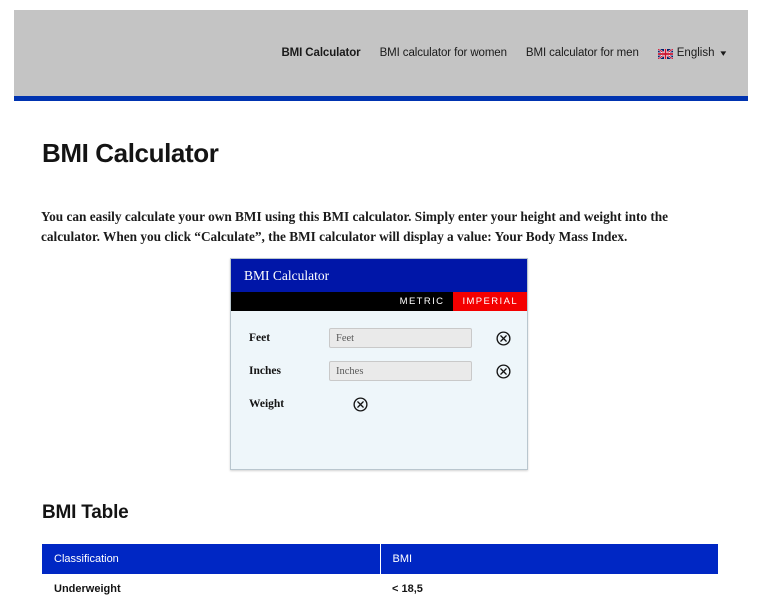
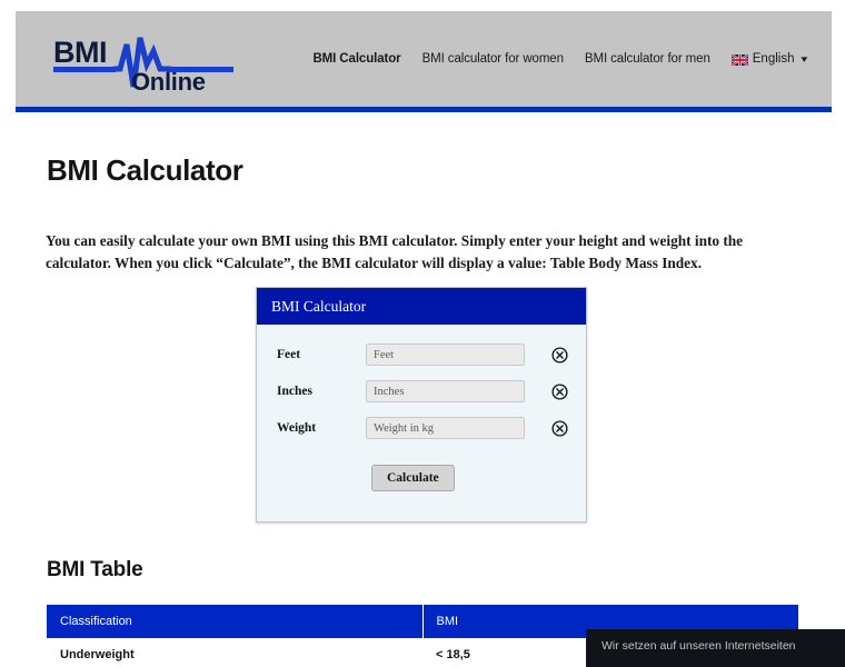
+ BMI
+ Online
  BMI Calculator
  BMI calculator for women
  BMI calculator for men
  English
  ▾
  BMI Calculator
- You can easily calculate your own BMI using this BMI calculator. Simply enter your height and weight into the calculator. When you click “Calculate”, the BMI calculator will display a value: Your Body Mass Index.
+ You can easily calculate your own BMI using this BMI calculator. Simply enter your height and weight into the calculator. When you click “Calculate”, the BMI calculator will display a value: Table Body Mass Index.
  BMI Calculator
- METRIC
- IMPERIAL
  Feet
  Feet
  Inches
  Inches
  Weight
+ Weight in kg
+ Calculate
  BMI Table
  Classification	BMI
  Underweight	< 18,5
+ Wir setzen auf unseren Internetseiten
